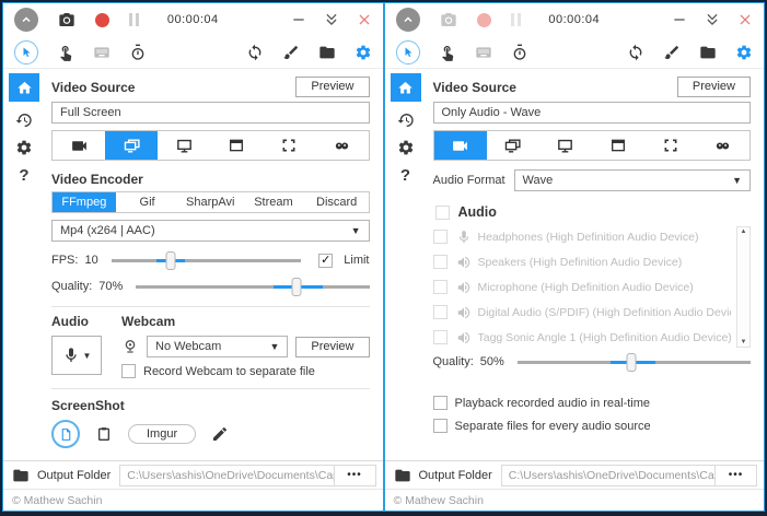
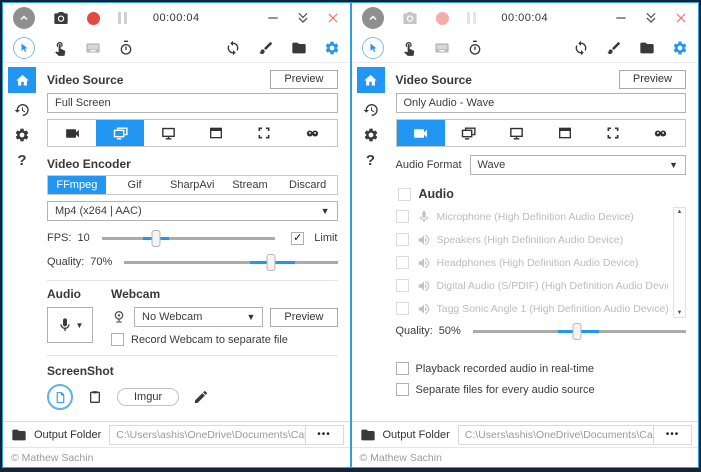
  00:00:04
  ?
  Video Source
  Preview
  Full Screen
  Video Encoder
  FFmpeg
  Gif
  SharpAvi
  Stream
  Discard
  Mp4 (x264 | AAC)
  ▼
  FPS:
  10
  ✓
  Limit
  Quality:
  70%
  Audio
  ▼
  Webcam
  No Webcam
  ▼
  Preview
  Record Webcam to separate file
  ScreenShot
  Imgur
  Output Folder
  C:\Users\ashis\OneDrive\Documents\Ca
  •••
  © Mathew Sachin
  00:00:04
  ?
  Video Source
  Preview
  Only Audio - Wave
  Audio Format
  Wave
  ▼
  Audio
- Headphones (High Definition Audio Device)
+ Microphone (High Definition Audio Device)
  Speakers (High Definition Audio Device)
- Microphone (High Definition Audio Device)
+ Headphones (High Definition Audio Device)
  Digital Audio (S/PDIF) (High Definition Audio Devi
  Tagg Sonic Angle 1 (High Definition Audio Device)
  Quality:
  50%
  Playback recorded audio in real-time
  Separate files for every audio source
  Output Folder
  C:\Users\ashis\OneDrive\Documents\Ca
  •••
  © Mathew Sachin
